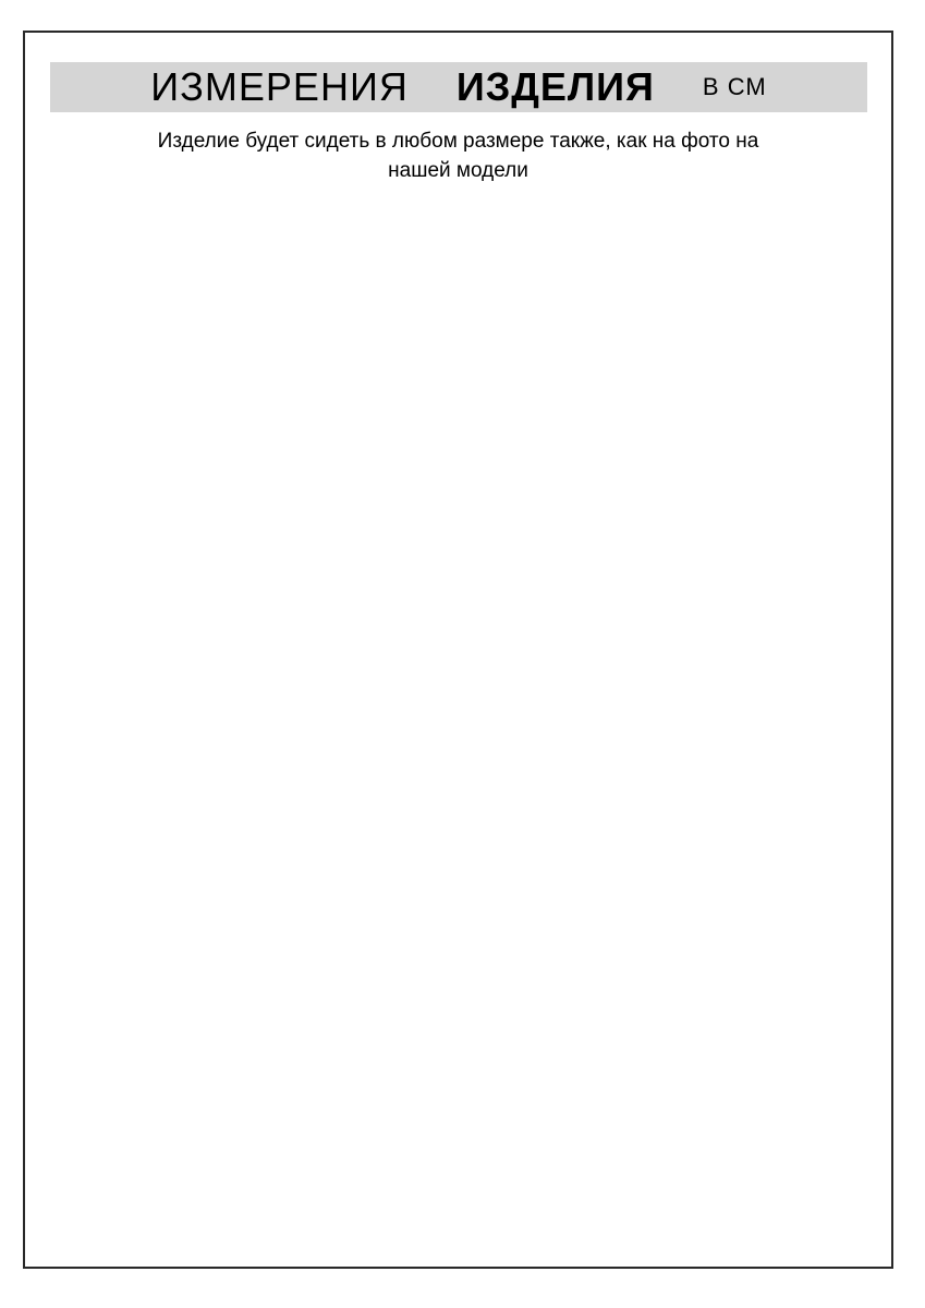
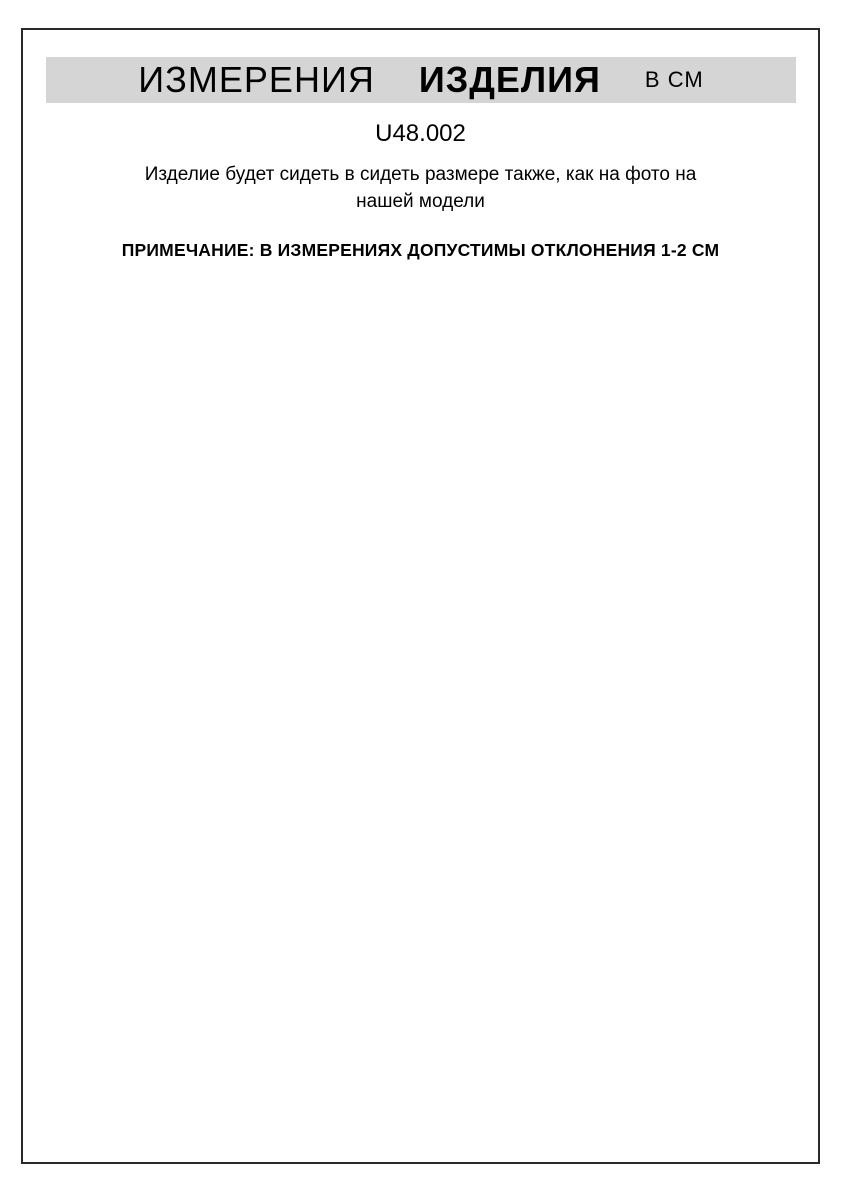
  ИЗМЕРЕНИЯ
  ИЗДЕЛИЯ
  В СМ
+ U48.002
- Изделие будет сидеть в любом размере также, как на фото на нашей модели
+ Изделие будет сидеть в сидеть размере также, как на фото на нашей модели
+ ПРИМЕЧАНИЕ: В ИЗМЕРЕНИЯХ ДОПУСТИМЫ ОТКЛОНЕНИЯ 1-2 СМ
